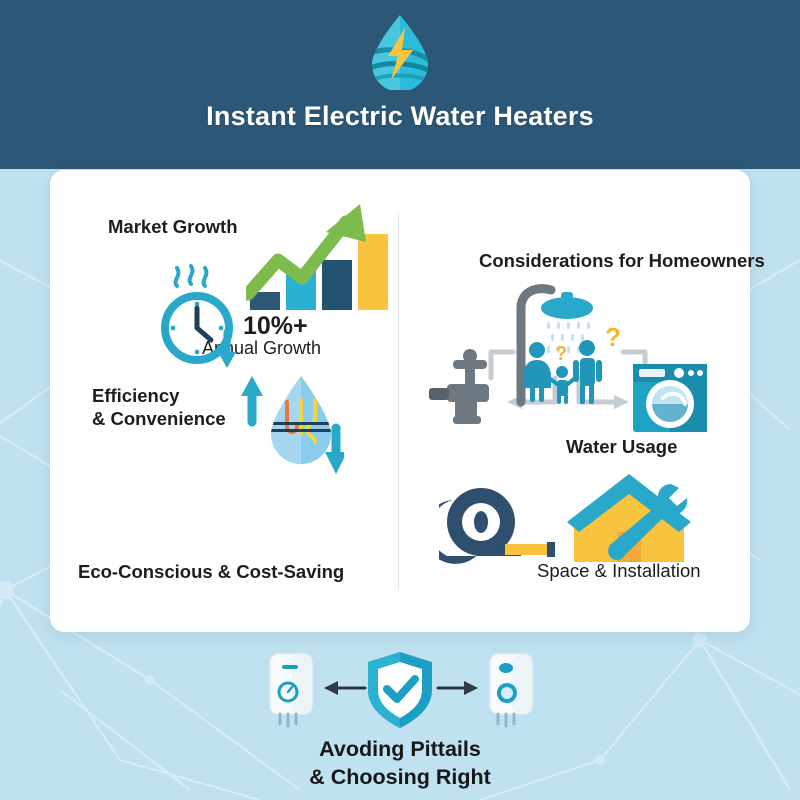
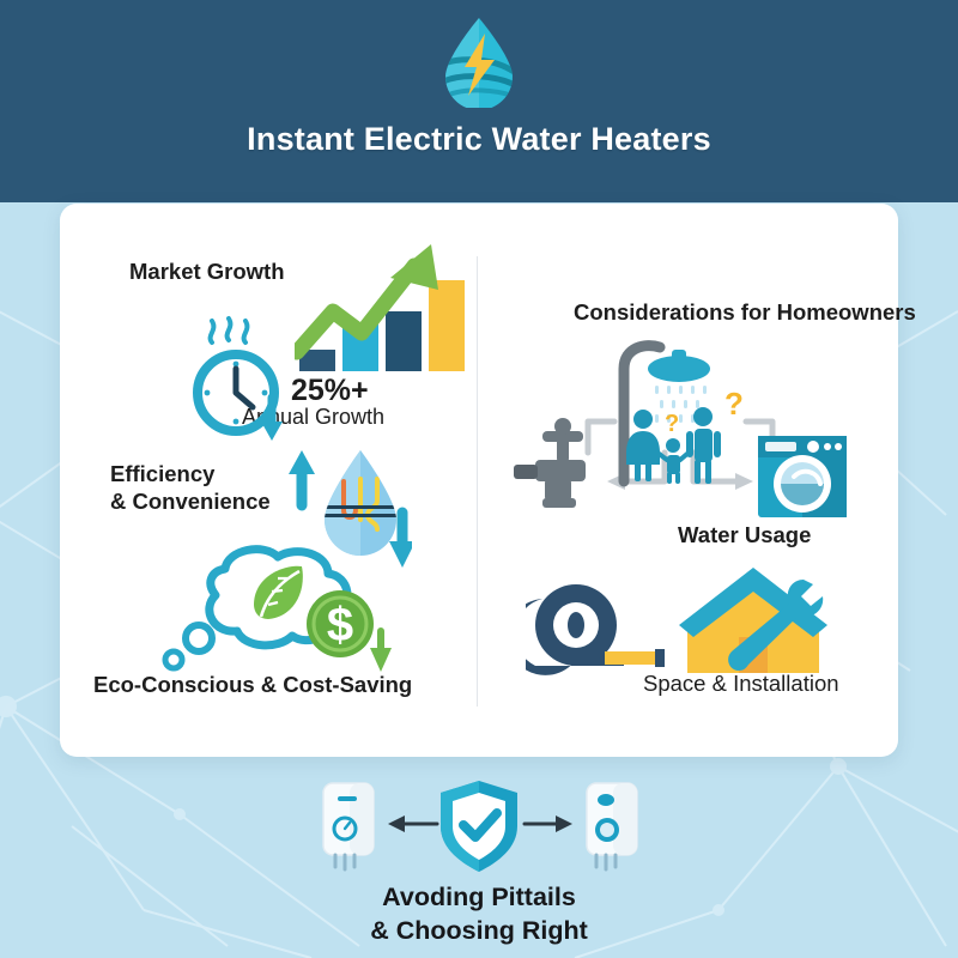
  Instant Electric Water Heaters
  Market Growth
- 10%+
+ 25%+
  Aual Growth
  Efficiency
  & Convenience
+ $
  Eco-Conscious & Cost-Saving
  Considerations for Homeowners
  ?
  ?
  Water Usage
  Space & Installation
  Avoding Pittails
  & Choosing Right
